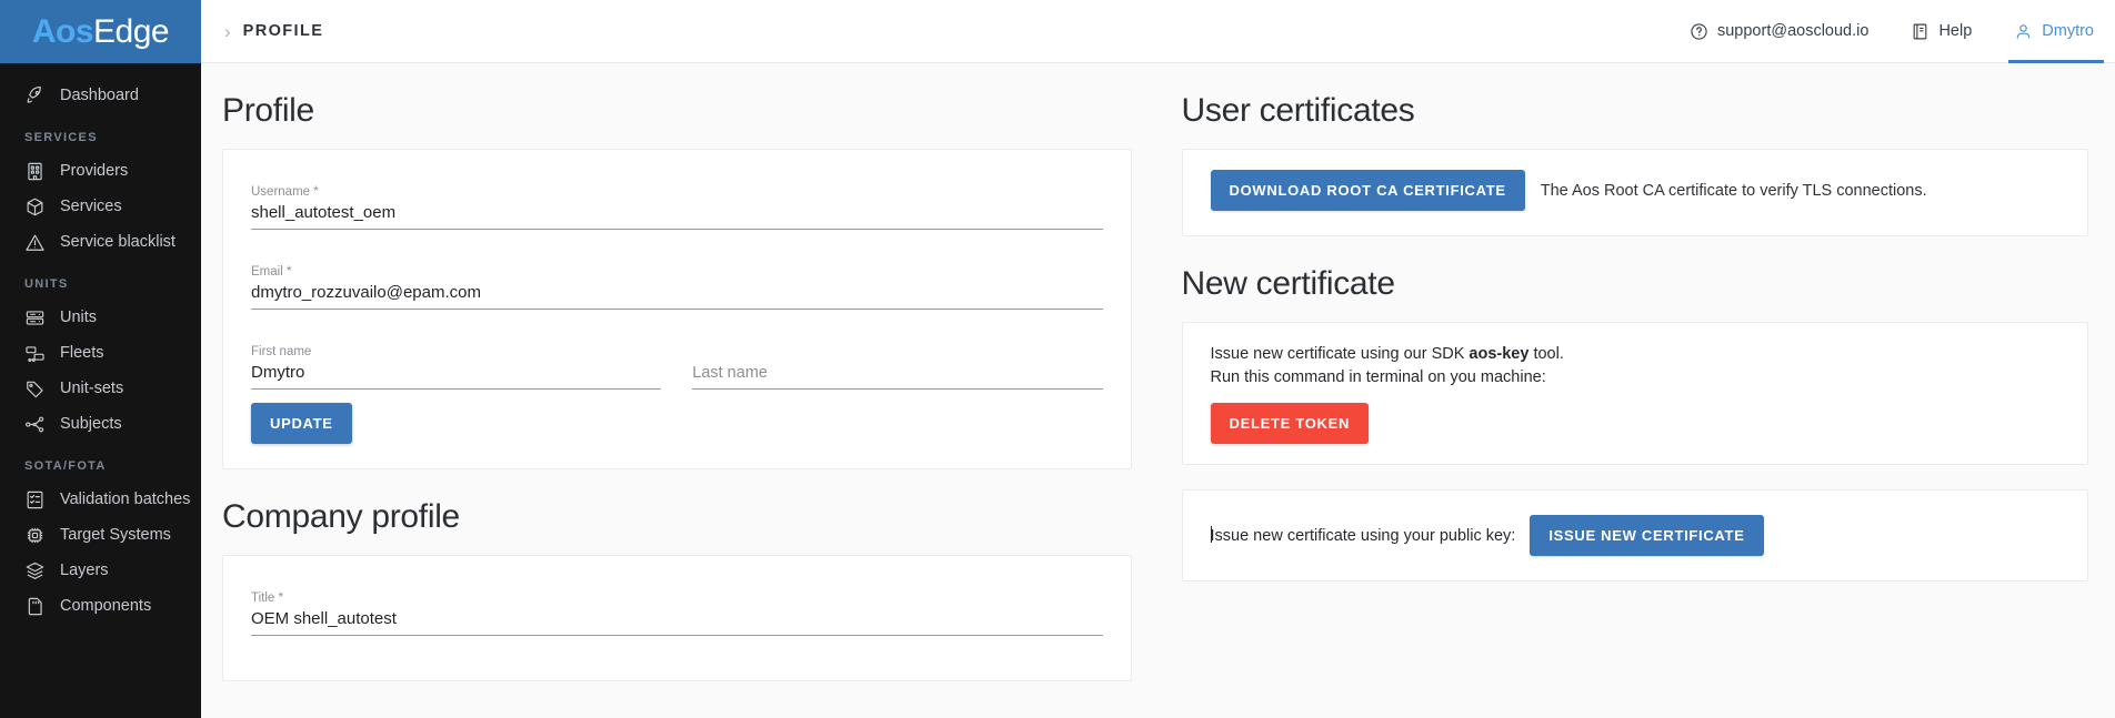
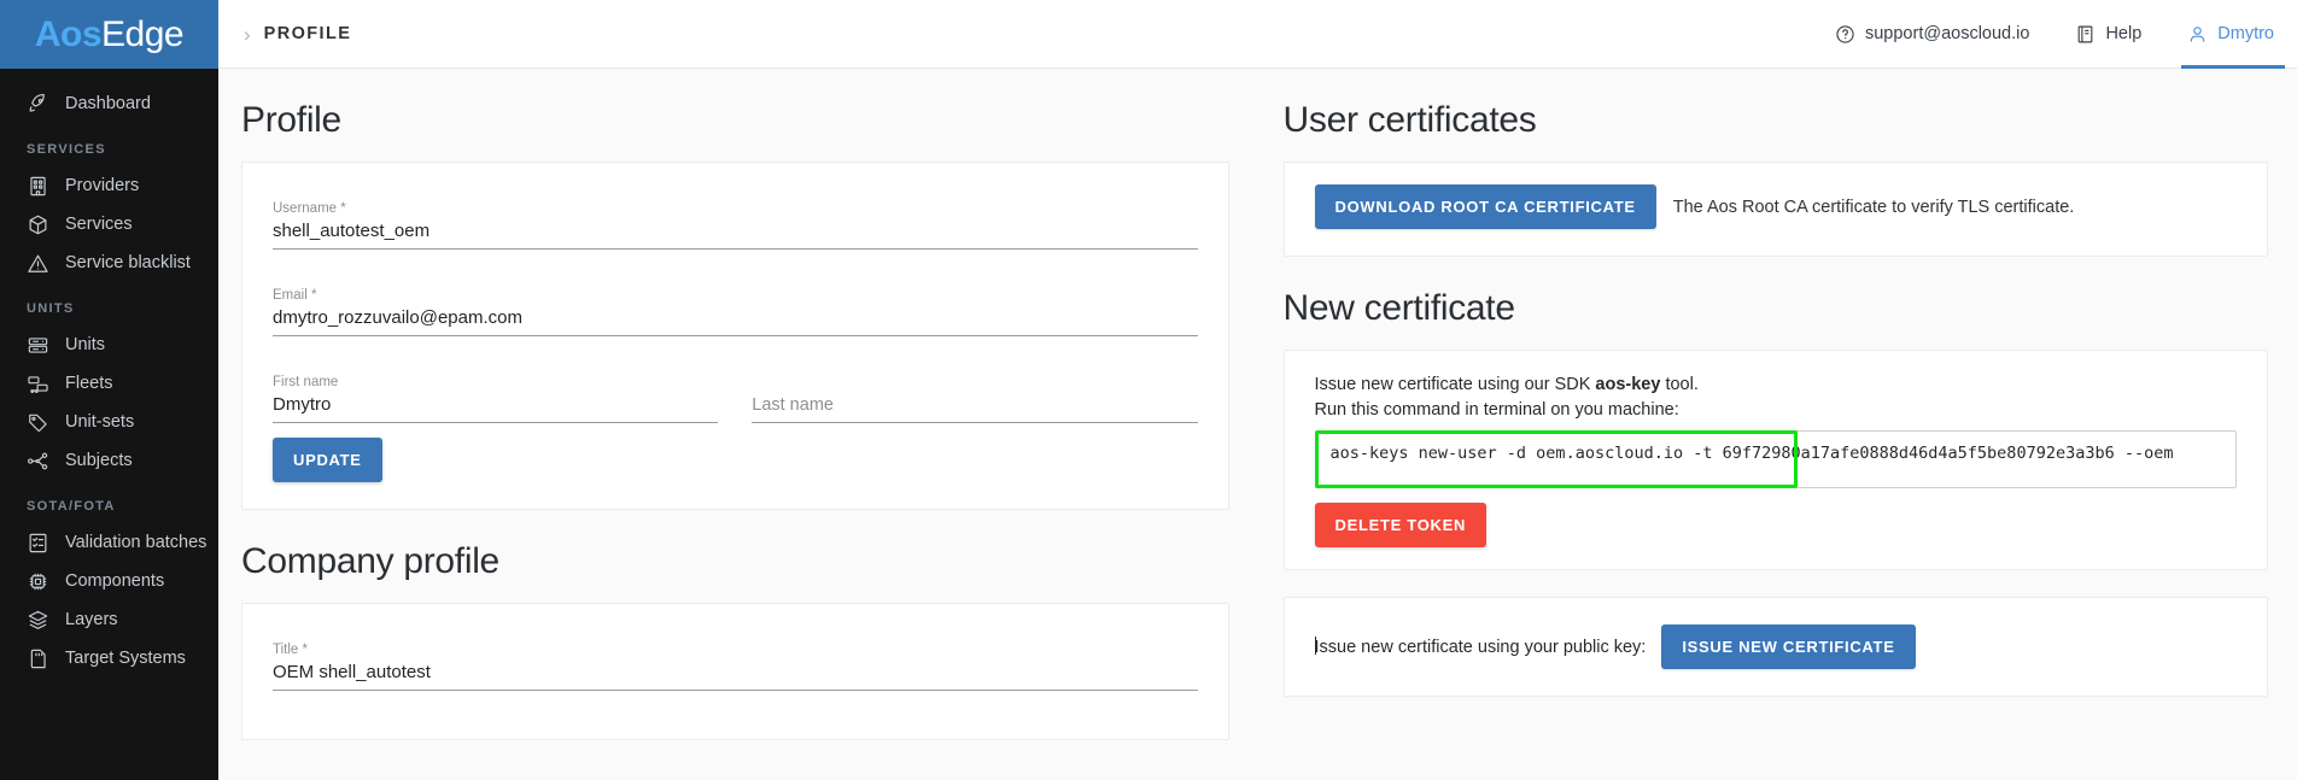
  AosEdge
  Dashboard
  SERVICES
  Providers
  Services
  Service blacklist
  UNITS
  Units
  Fleets
  Unit-sets
  Subjects
  SOTA/FOTA
  Validation batches
- Target Systems
+ Components
  Layers
- Components
+ Target Systems
  ›
  PROFILE
  support@aoscloud.io
  Help
  Dmytro
  Profile
  Username *
  shell_autotest_oem
  Email *
  dmytro_rozzuvailo@epam.com
  First name
  Dmytro
  Last name
  UPDATE
  Company profile
  Title *
  OEM shell_autotest
  User certificates
  DOWNLOAD ROOT CA CERTIFICATE
- The Aos Root CA certificate to verify TLS connections.
+ The Aos Root CA certificate to verify TLS certificate.
  New certificate
  Issue new certificate using our SDK aos-key tool.
  Run this command in terminal on you machine:
+ aos-keys new-user -d oem.aoscloud.io -t 69f72980a17afe0888d46d4a5f5be80792e3a3b6 --oem
  DELETE TOKEN
  Issue new certificate using your public key:
  ISSUE NEW CERTIFICATE
